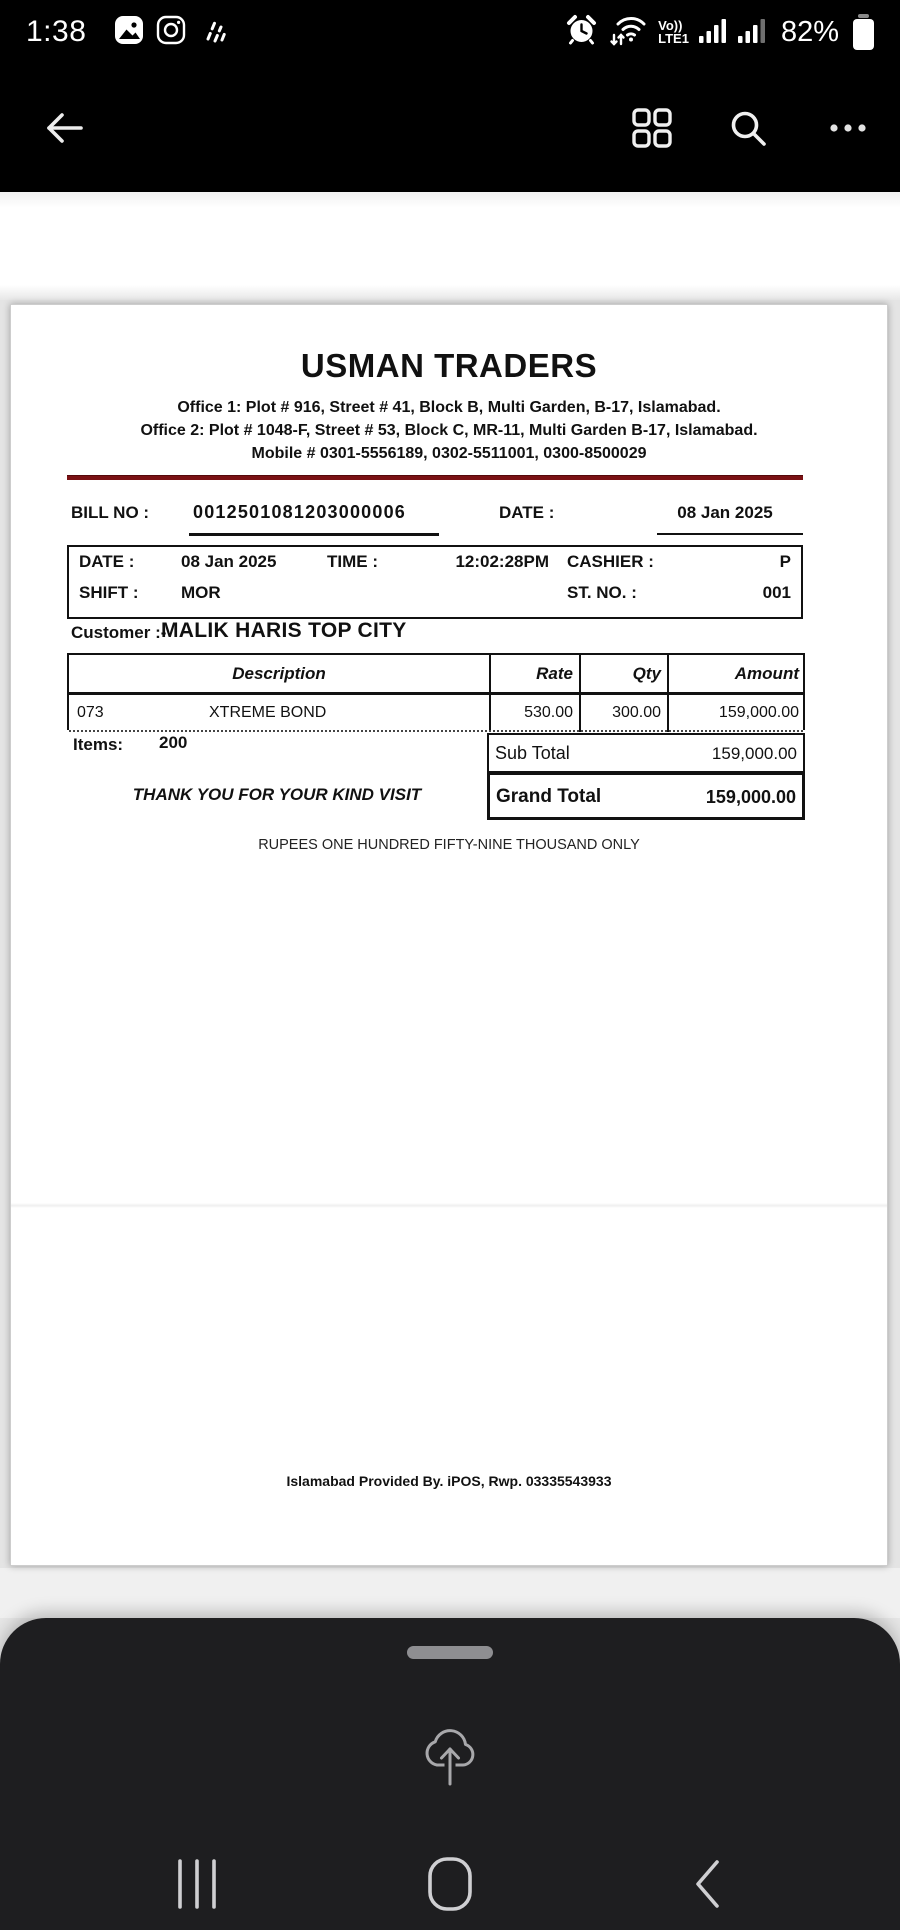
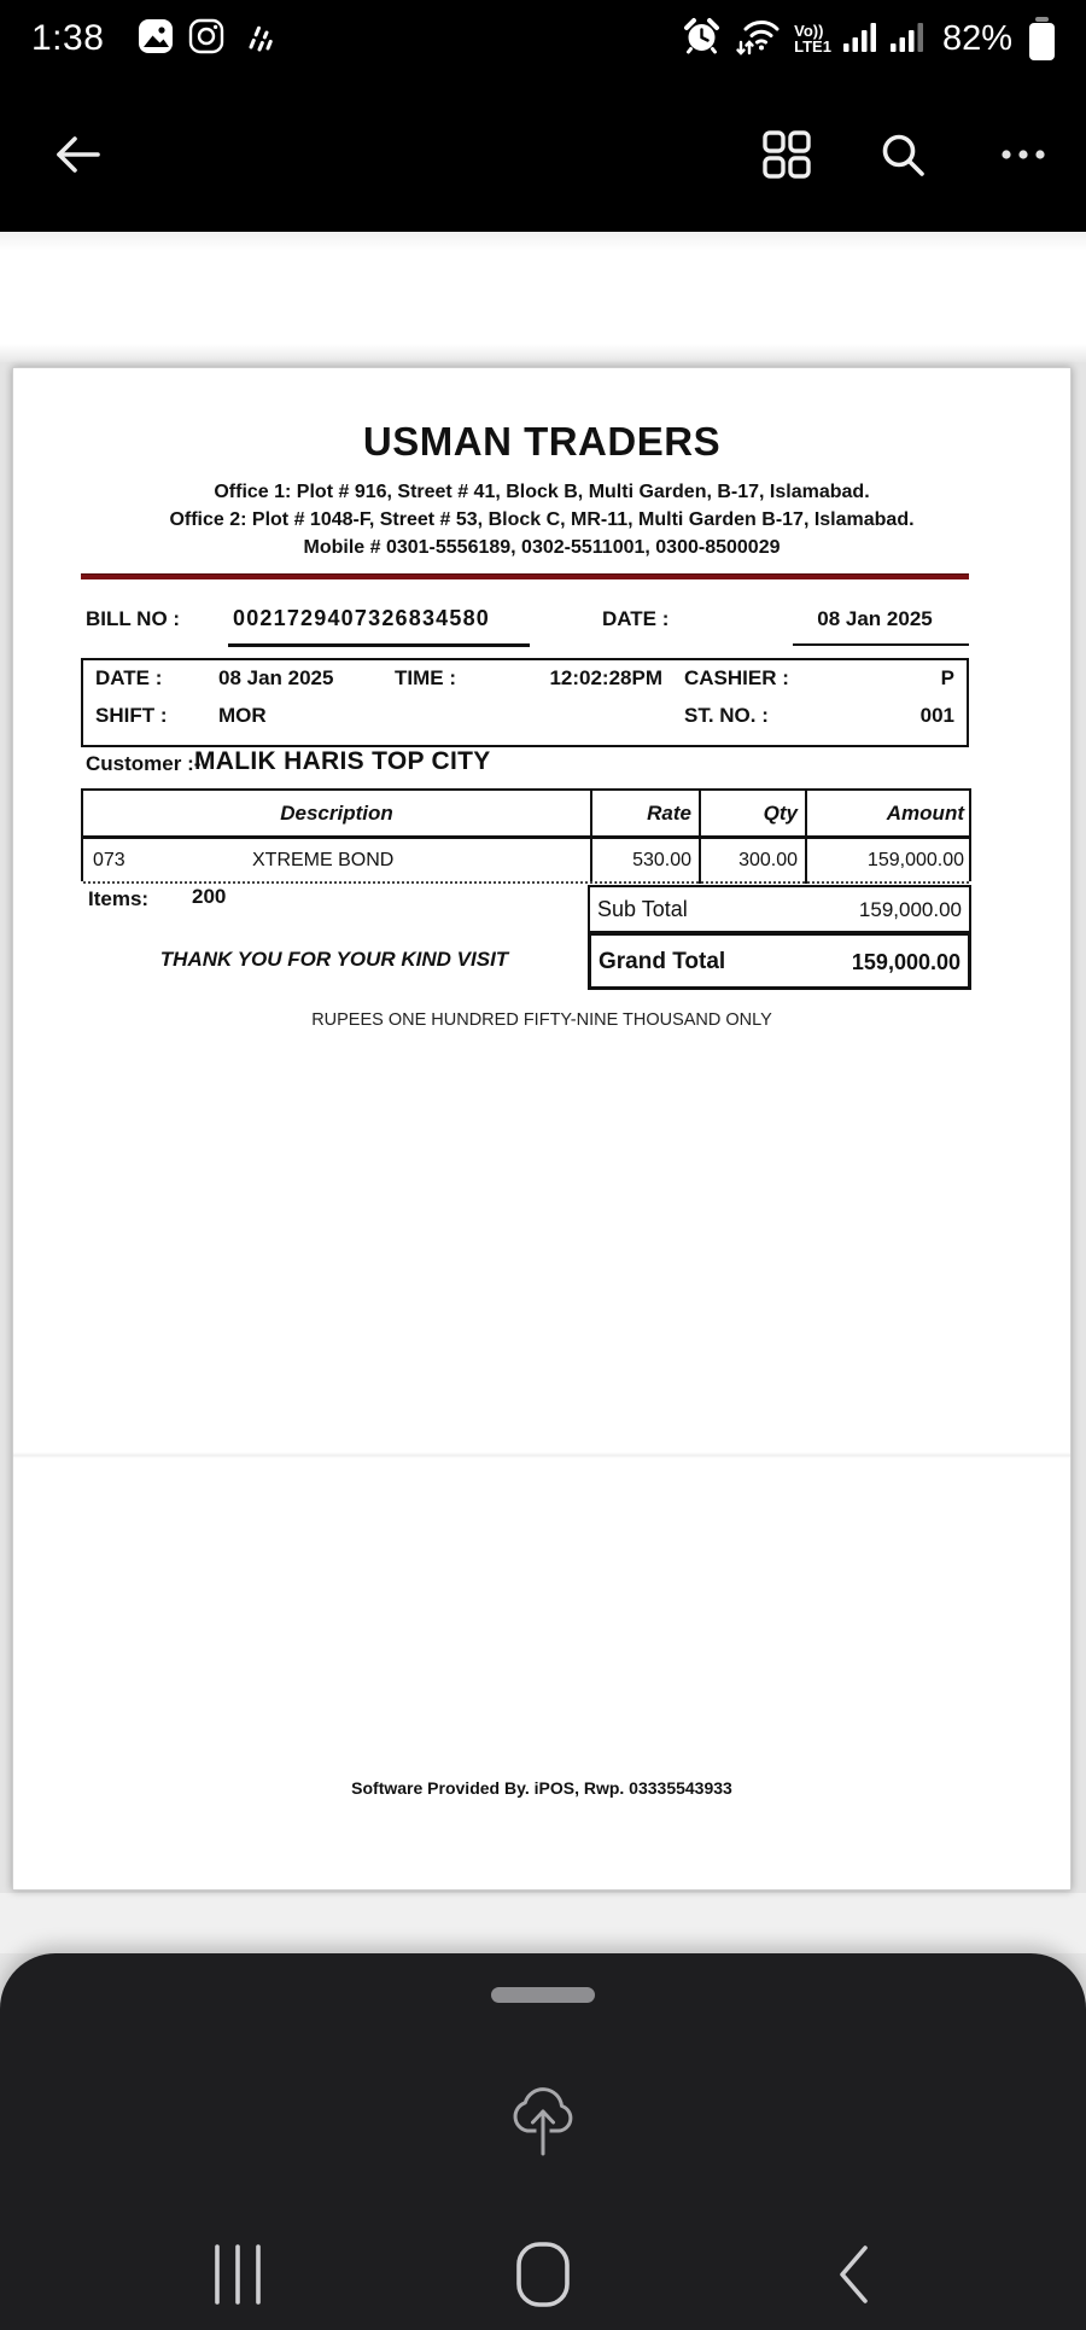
  1:38
  Vo))
  LTE1
  82%
  USMAN TRADERS
  Office 1: Plot # 916, Street # 41, Block B, Multi Garden, B-17, Islamabad.
  Office 2: Plot # 1048-F, Street # 53, Block C, MR-11, Multi Garden B-17, Islamabad.
  Mobile # 0301-5556189, 0302-5511001, 0300-8500029
  BILL NO :
- 0012501081203000006
+ 0021729407326834580
  DATE :
  08 Jan 2025
  DATE :
  08 Jan 2025
  TIME :
  12:02:28PM
  CASHIER :
  P
  SHIFT :
  MOR
  ST. NO. :
  001
  Customer :-
  MALIK HARIS TOP CITY
  Description
  Rate
  Qty
  Amount
  073
  XTREME BOND
  530.00
  300.00
  159,000.00
  Items:
  200
  Sub Total
  159,000.00
  Grand Total
  159,000.00
  THANK YOU FOR YOUR KIND VISIT
  RUPEES ONE HUNDRED FIFTY-NINE THOUSAND ONLY
- Islamabad Provided By. iPOS, Rwp. 03335543933
+ Software Provided By. iPOS, Rwp. 03335543933
